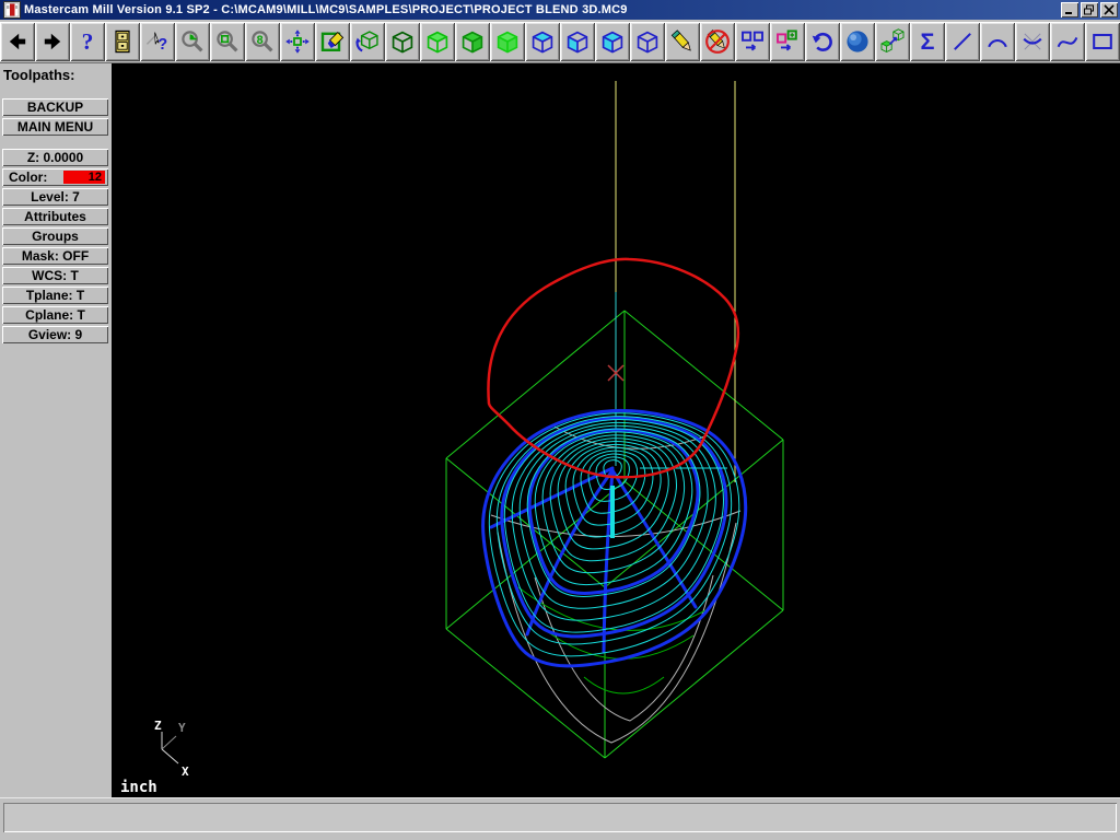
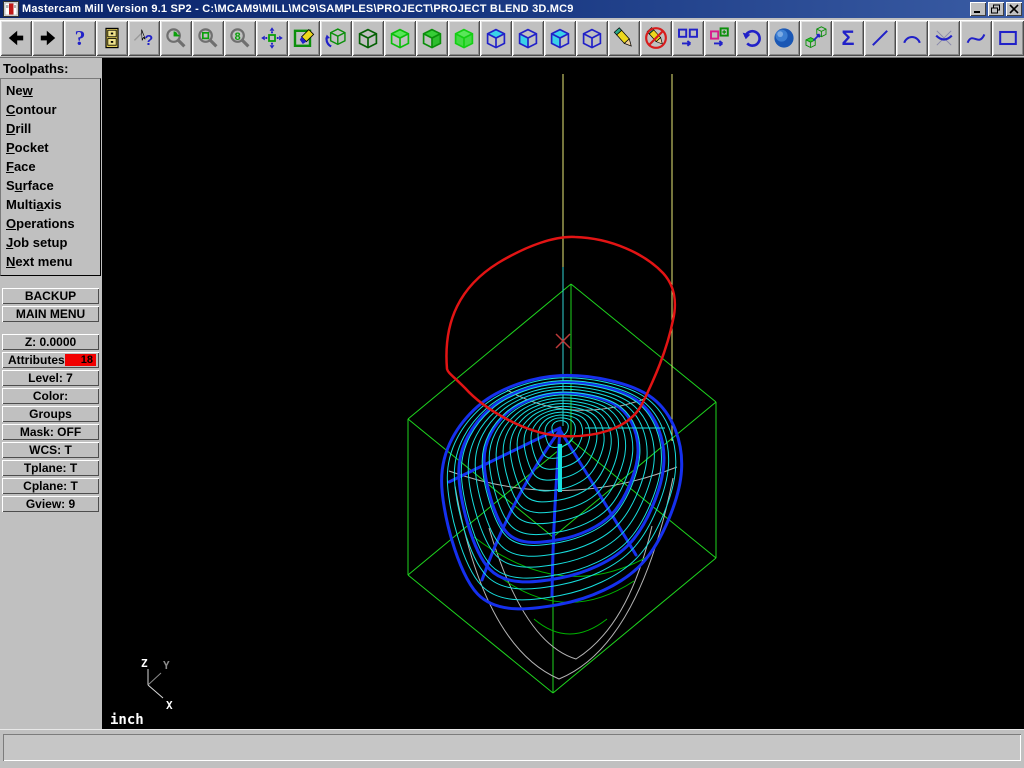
  Mastercam Mill Version 9.1 SP2 - C:\MCAM9\MILL\MC9\SAMPLES\PROJECT\PROJECT BLEND 3D.MC9
  ?
  ?
  8
  Σ
  Toolpaths:
+ New
+ Contour
+ Drill
+ Pocket
+ Face
+ Surface
+ Multiaxis
+ Operations
+ Job setup
+ Next menu
  BACKUP
  MAIN MENU
  Z: 0.0000
- Color:
+ Attributes
- 12
+ 18
  Level: 7
- Attributes
+ Color:
  Groups
  Mask: OFF
  WCS: T
  Tplane: T
  Cplane: T
  Gview: 9
  Z
  Y
  X
  inch
